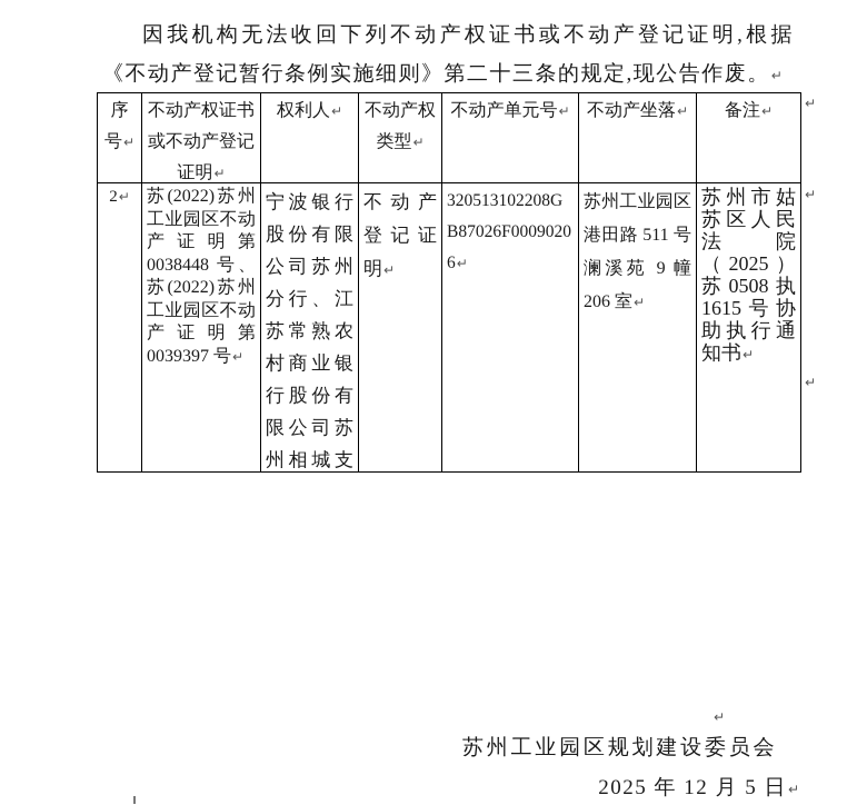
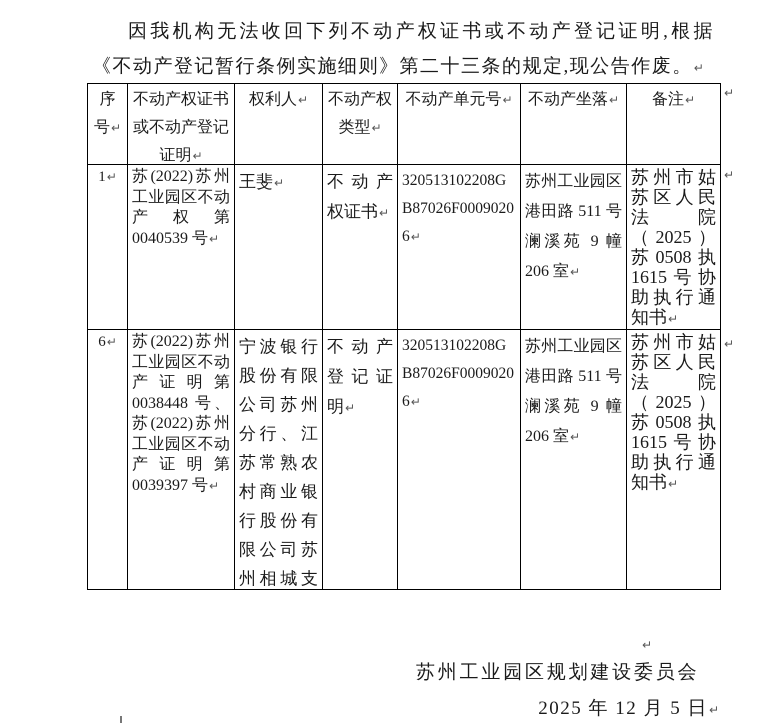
  因我机构无法收回下列不动产权证书或不动产登记证明,根据
  《不动产登记暂行条例实施细则》第二十三条的规定,现公告作废。↵
  序号↵	不动产权证书或不动产登记证明↵	权利人↵	不动产权类型↵	不动产单元号↵	不动产坐落↵	备注↵
+ 1↵	苏(2022)苏州工业园区不动产权第 0040539 号↵	王斐↵	不动产权证书↵	320513102208GB87026F00090206↵	苏州工业园区港田路 511 号澜溪苑 9 幢 206 室↵	苏州市姑苏区人民法院（2025）苏0508执1615号协助执行通知书↵
- 2↵	苏(2022)苏州工业园区不动产证明第 0038448 号、苏(2022)苏州工业园区不动产证明第 0039397 号↵	宁波银行股份有限公司苏州分行、江苏常熟农村商业银行股份有限公司苏州相城支	不动产登记证明↵	320513102208GB87026F00090206↵	苏州工业园区港田路 511 号澜溪苑 9 幢 206 室↵	苏州市姑苏区人民法院（2025）苏0508执1615号协助执行通知书↵
+ 6↵	苏(2022)苏州工业园区不动产证明第 0038448 号、苏(2022)苏州工业园区不动产证明第 0039397 号↵	宁波银行股份有限公司苏州分行、江苏常熟农村商业银行股份有限公司苏州相城支	不动产登记证明↵	320513102208GB87026F00090206↵	苏州工业园区港田路 511 号澜溪苑 9 幢 206 室↵	苏州市姑苏区人民法院（2025）苏0508执1615号协助执行通知书↵
  ↵
  ↵
  ↵
  ↵
  苏州工业园区规划建设委员会
  2025 年 12 月 5 日↵
